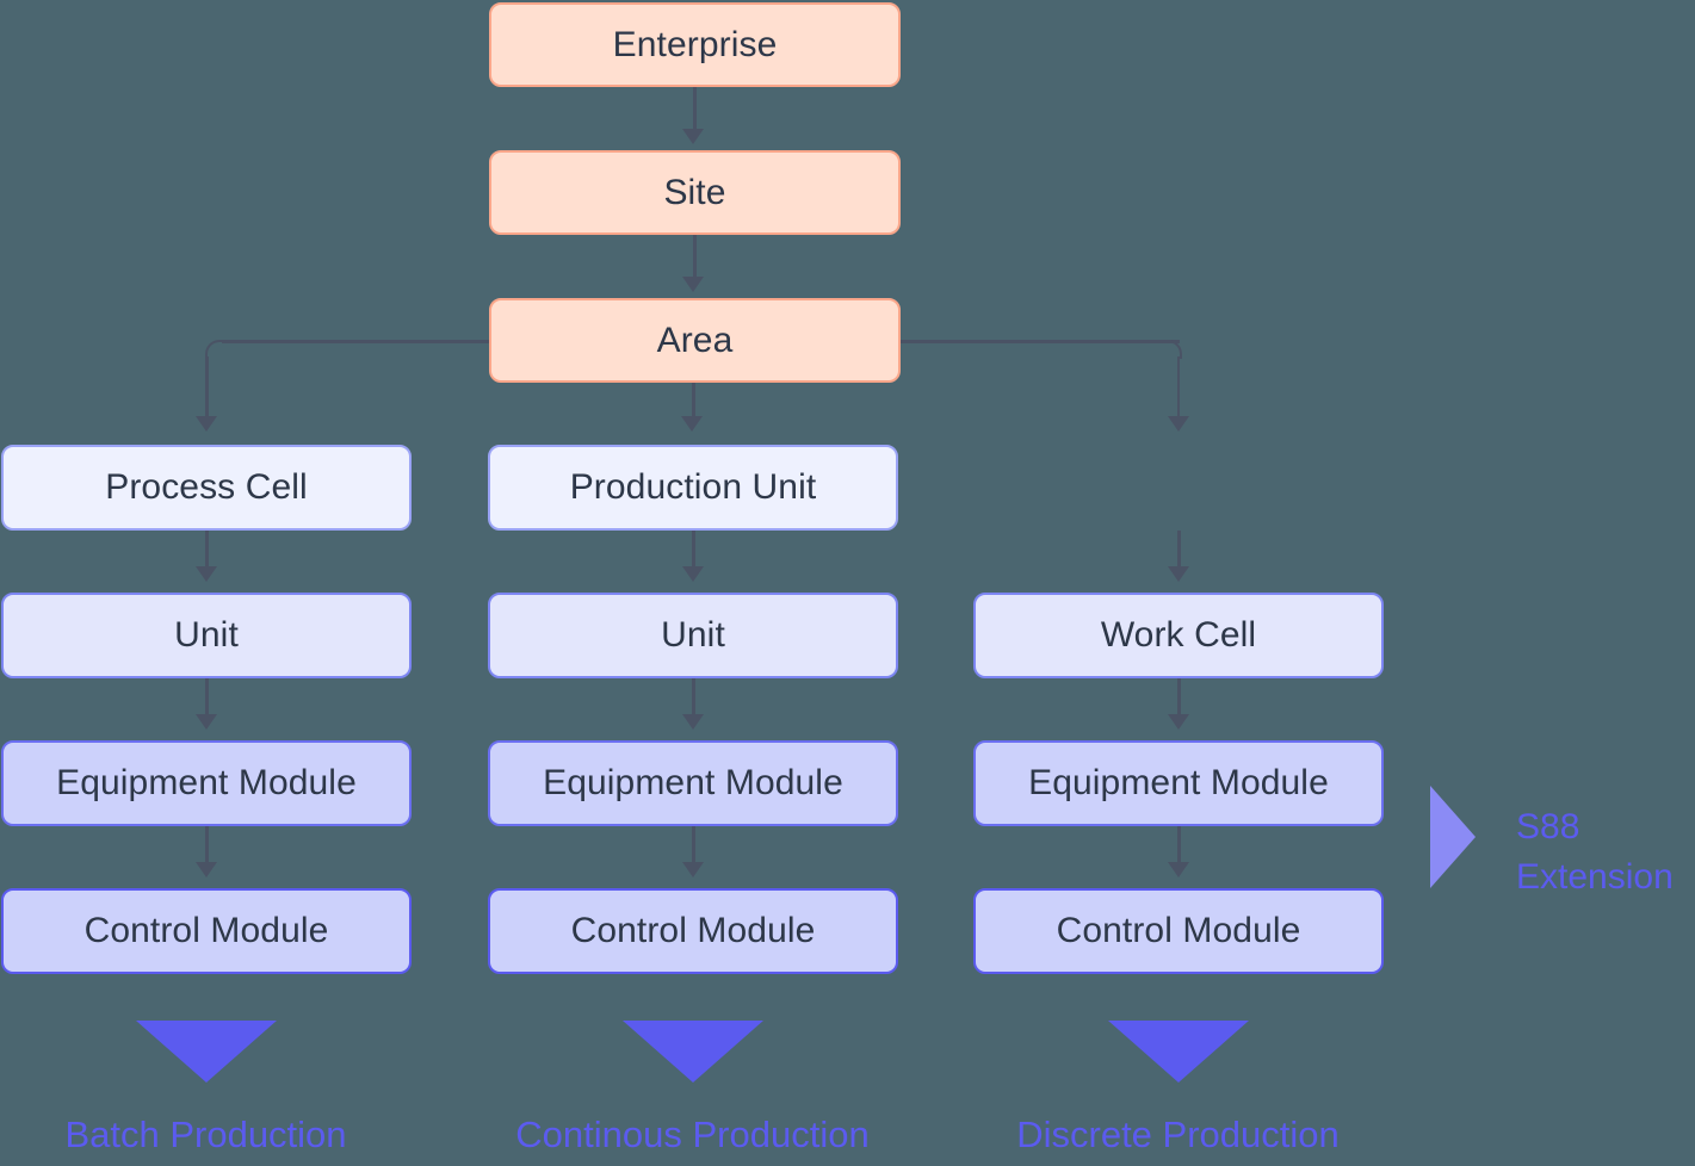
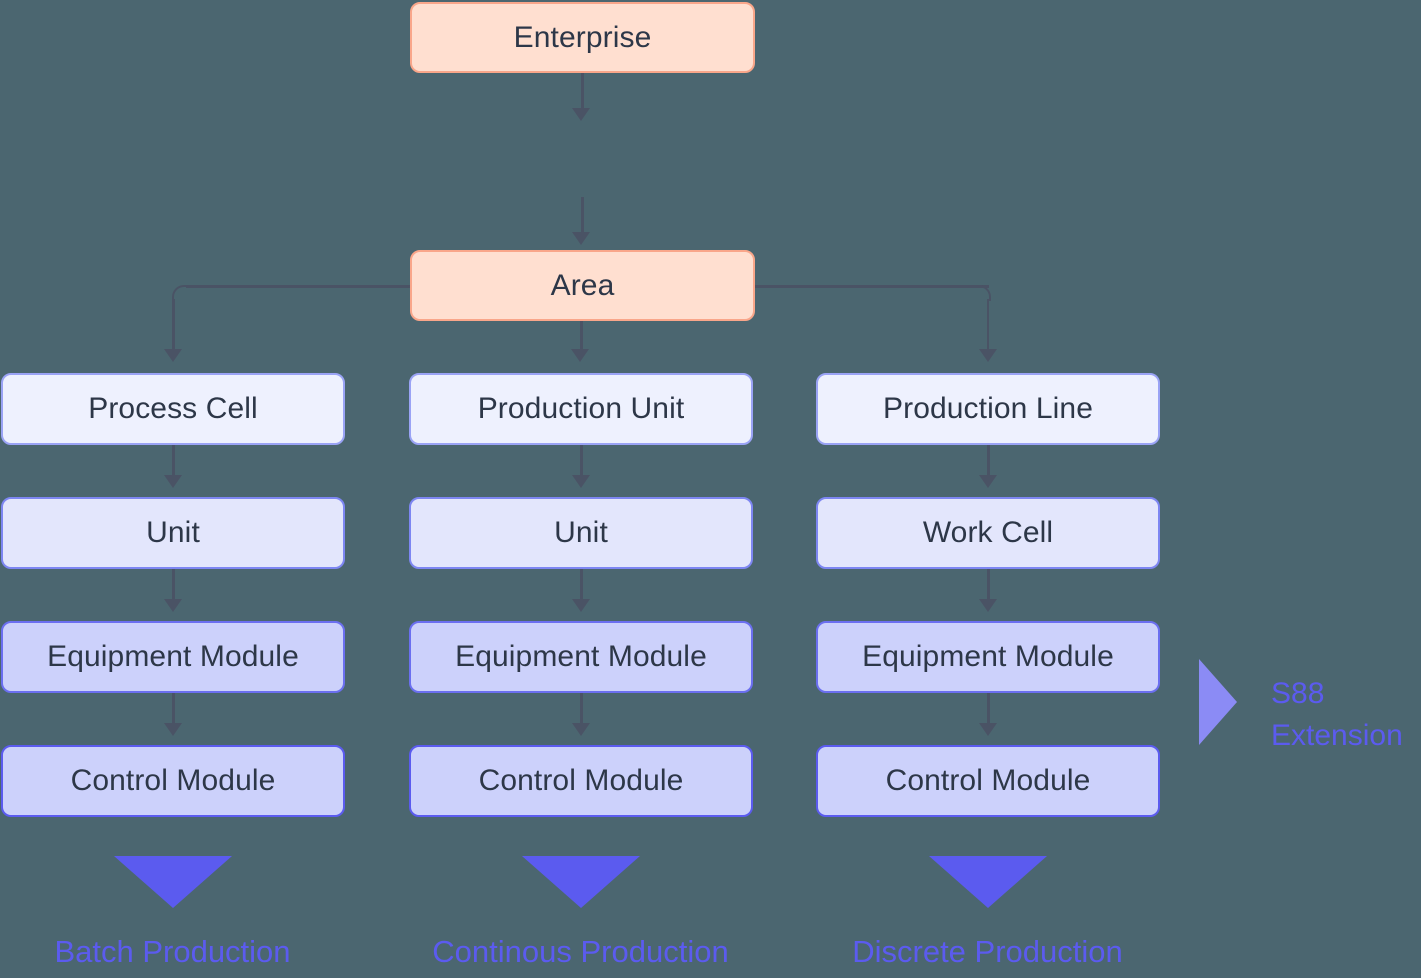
  Enterprise
- Site
  Area
  Process Cell
  Unit
  Equipment Module
  Control Module
  Batch Production
  Production Unit
  Unit
  Equipment Module
  Control Module
  Continous Production
+ Production Line
  Work Cell
  Equipment Module
  Control Module
  Discrete Production
  S88
  Extension
